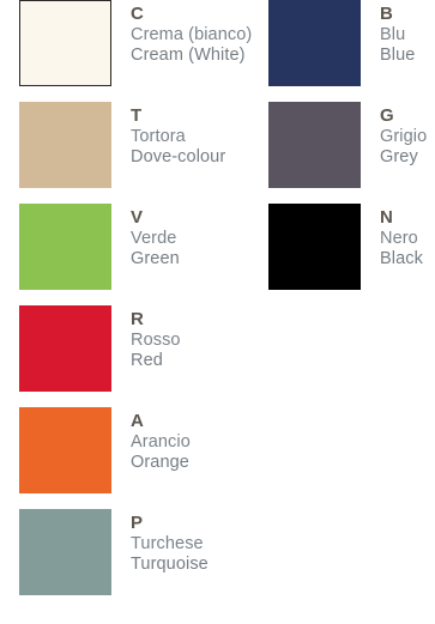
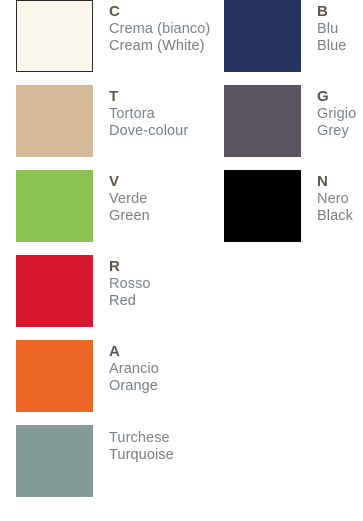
  C
  Crema (bianco)
  Cream (White)
  T
  Tortora
  Dove-colour
  V
  Verde
  Green
  R
  Rosso
  Red
  A
  Arancio
  Orange
- P
  Turchese
  Turquoise
  B
  Blu
  Blue
  G
  Grigio
  Grey
  N
  Nero
  Black
